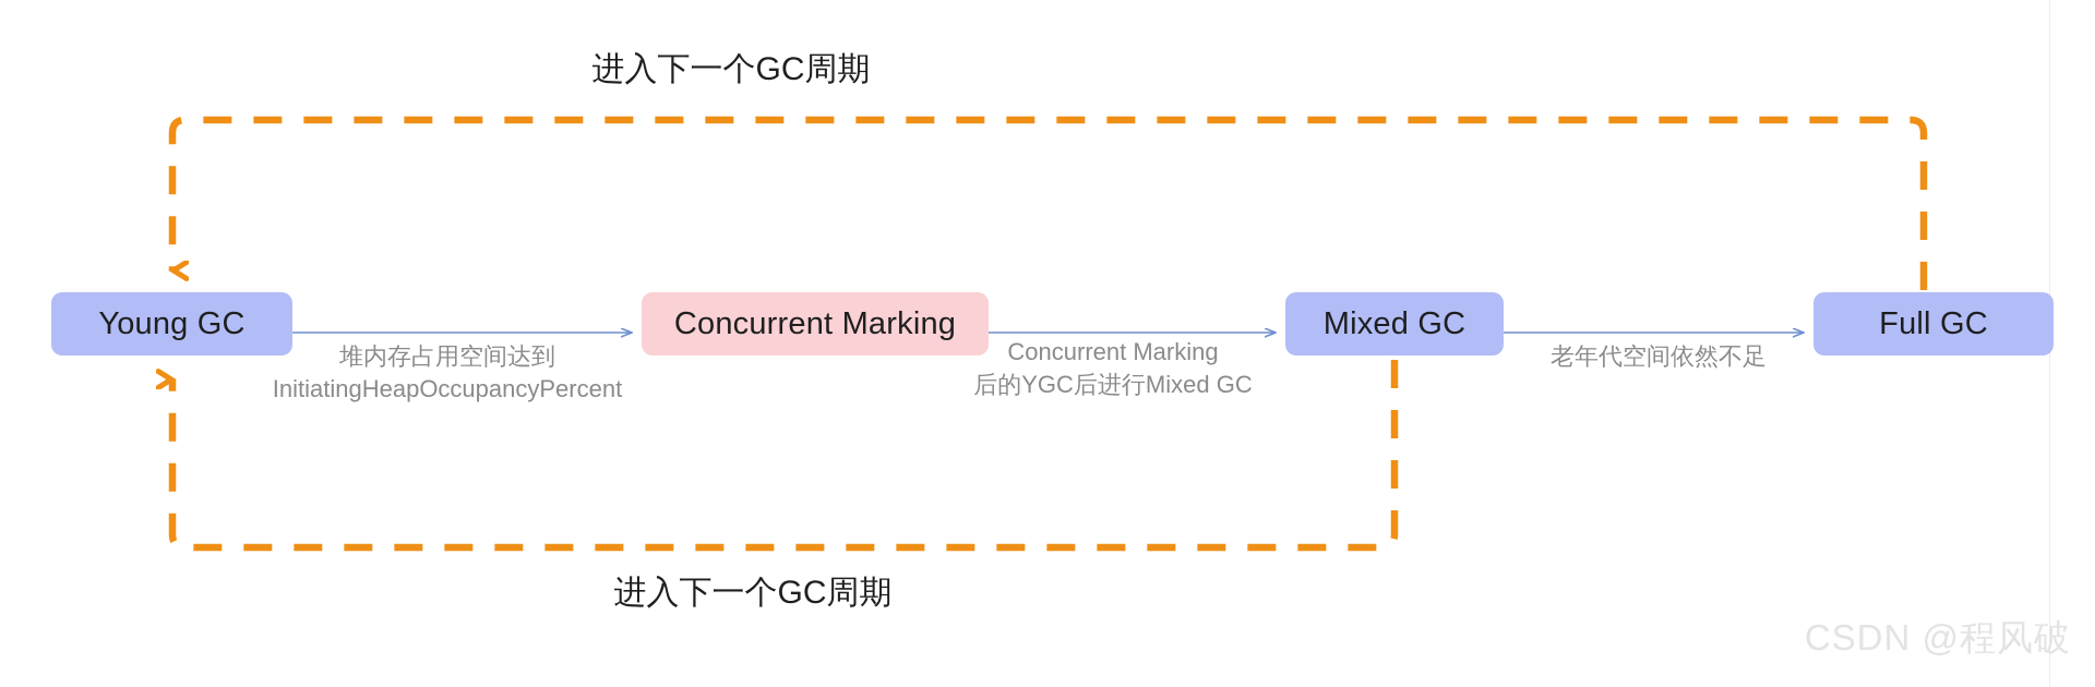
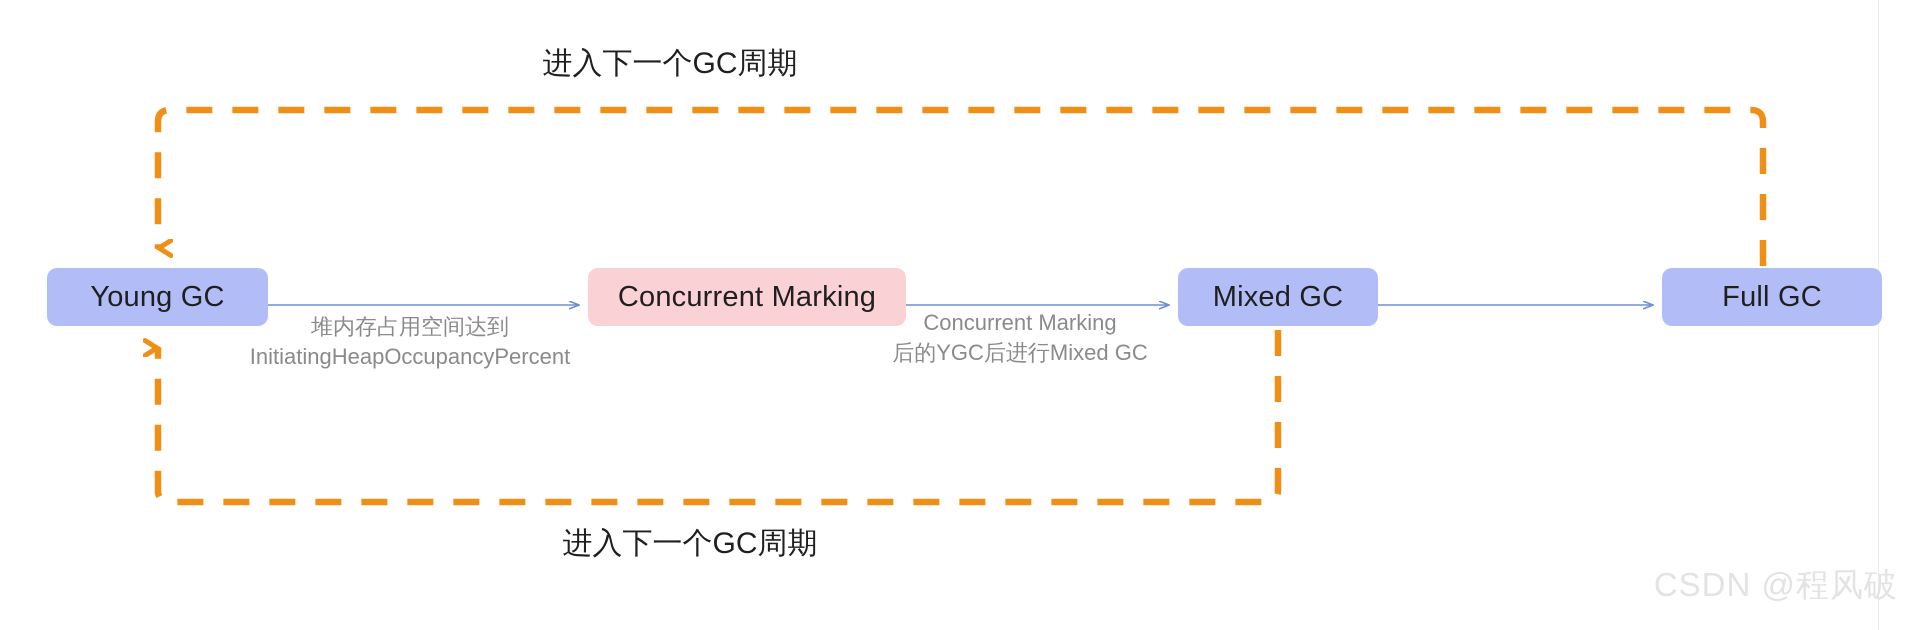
  Young GC
  Concurrent Marking
  Mixed GC
  Full GC
  堆内存占用空间达到
  InitiatingHeapOccupancyPercent
  Concurrent Marking
  后的YGC后进行Mixed GC
- 老年代空间依然不足
  进入下一个GC周期
  进入下一个GC周期
  CSDN @程风破
